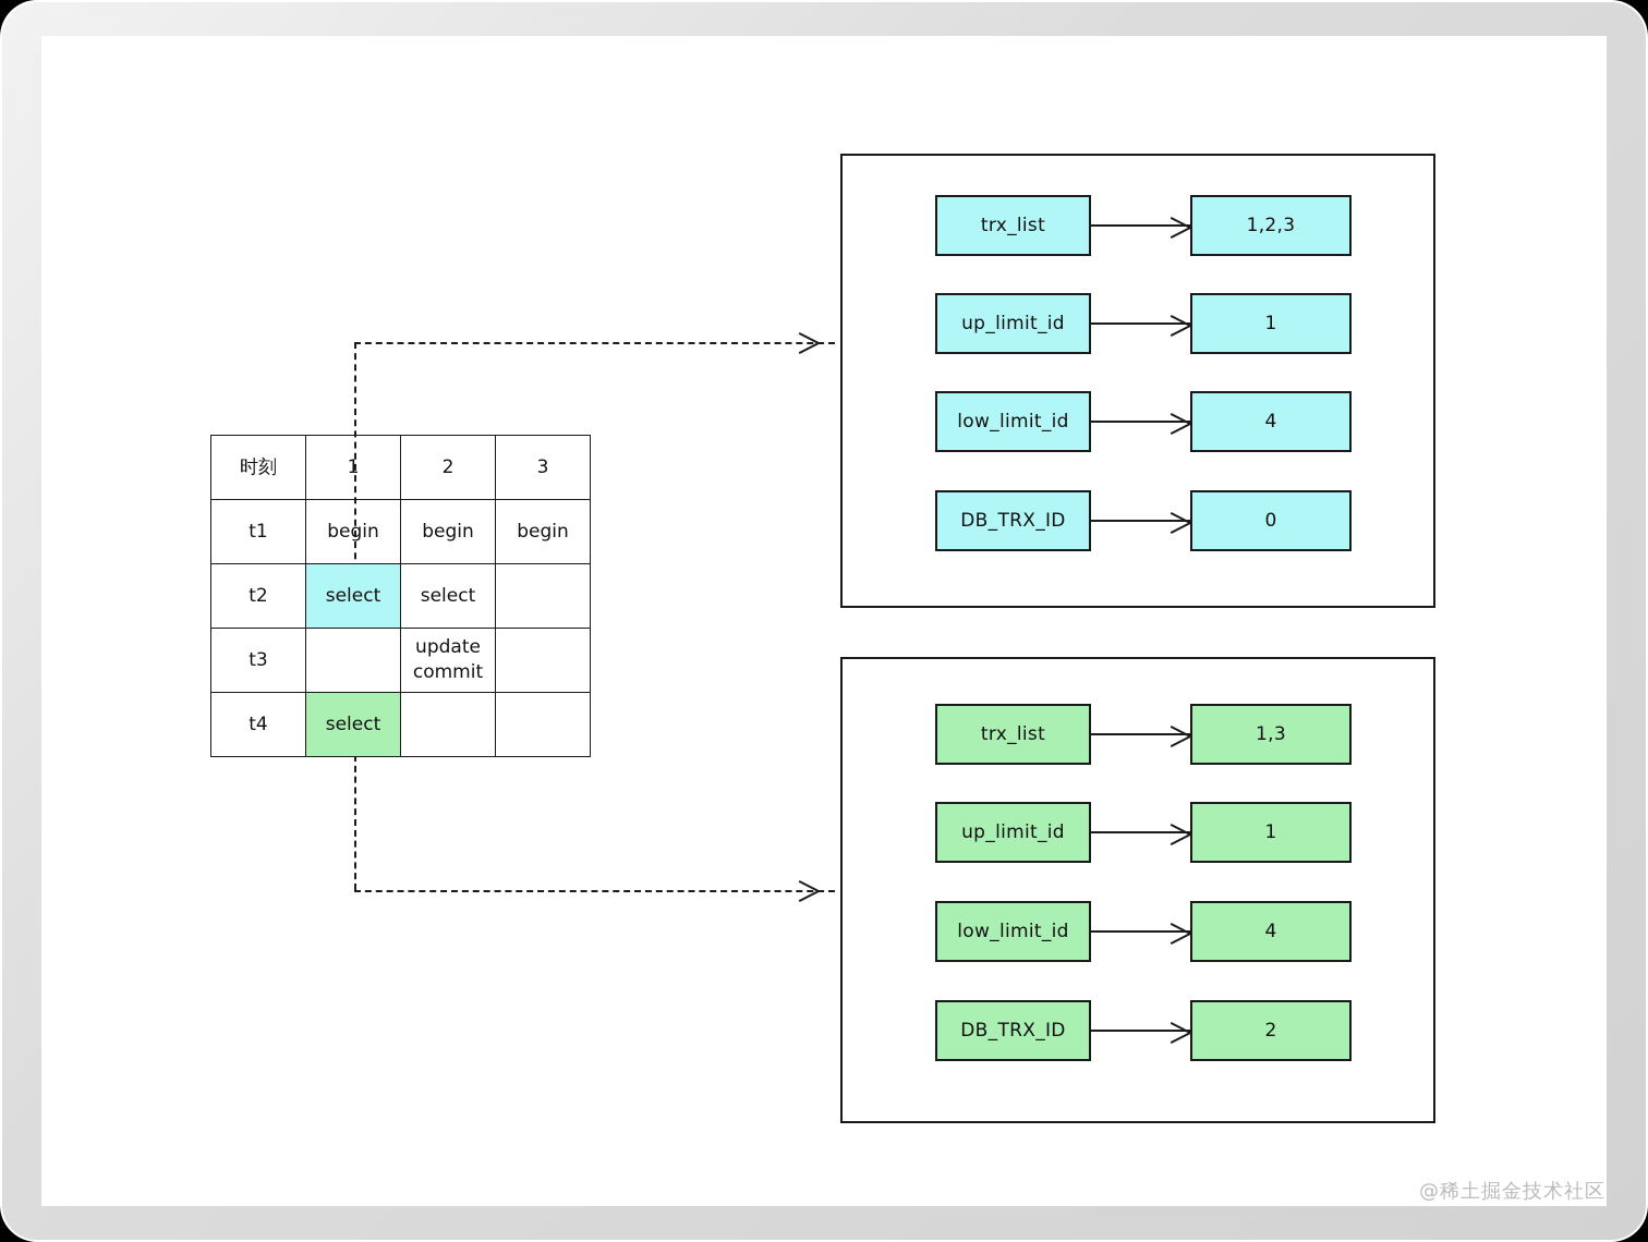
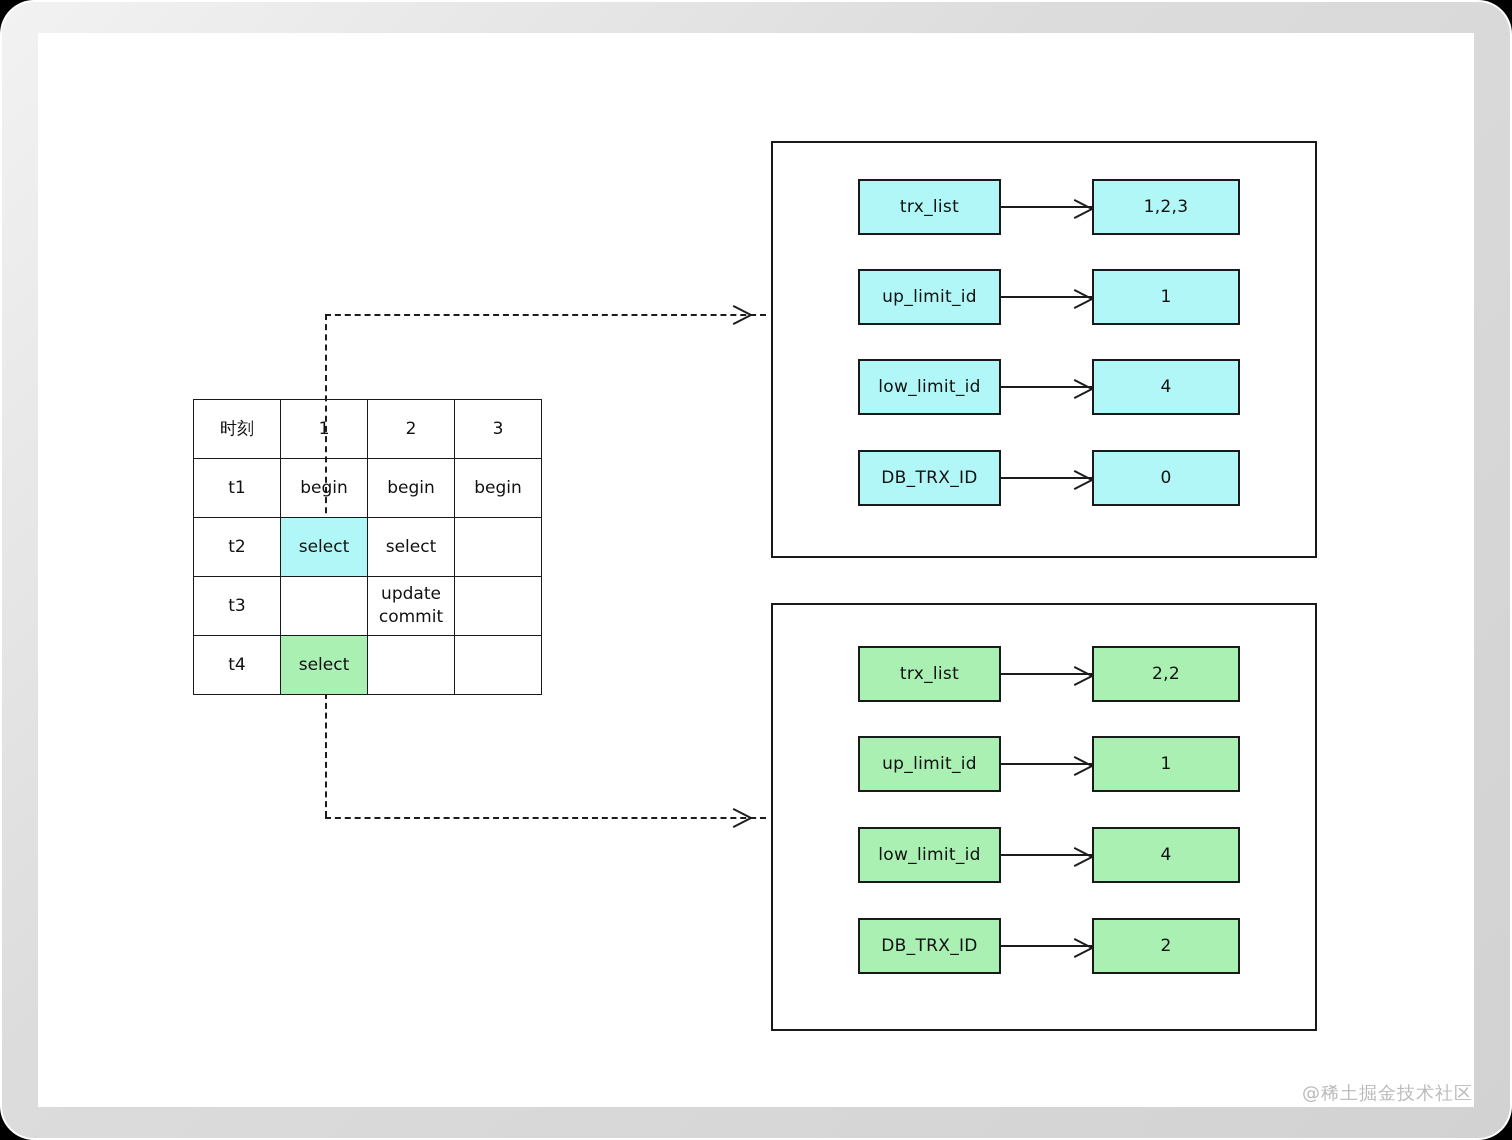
  时刻	1	2	3
  t1	begin	begin	begin
  t2	select	select
  t3		update commit
  t4	select
  trx_list
  1,2,3
  up_limit_id
  1
  low_limit_id
  4
  DB_TRX_ID
  0
  trx_list
- 1,3
+ 2,2
  up_limit_id
  1
  low_limit_id
  4
  DB_TRX_ID
  2
  @稀土掘金技术社区
